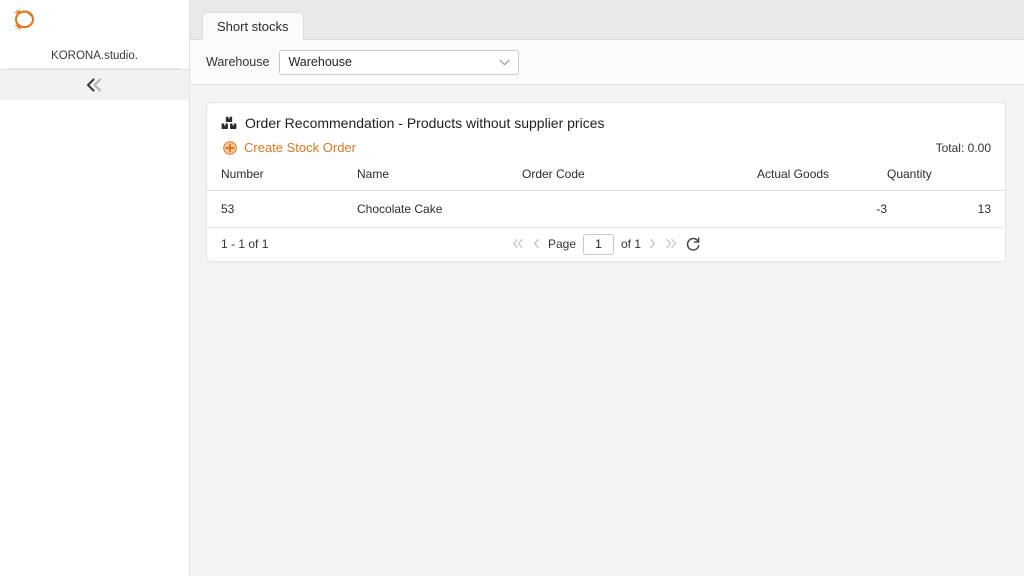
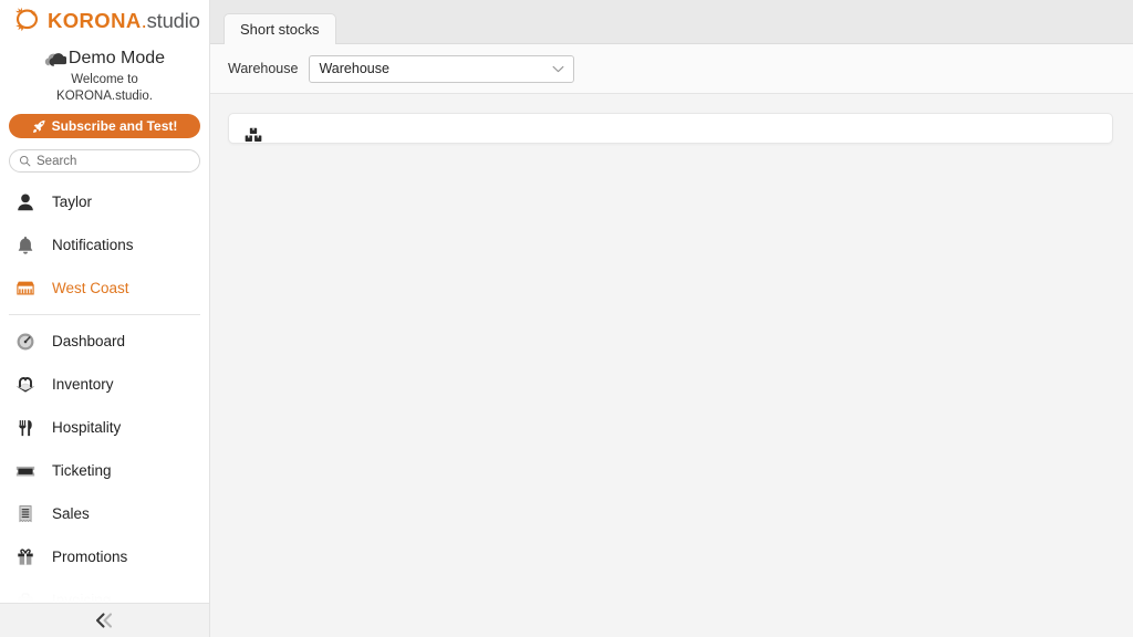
+ KORONA.studio
+ Demo Mode
+ Welcome to
  KORONA.studio.
+ Subscribe and Test!
+ Search
+ Taylor
+ Notifications
+ West Coast
+ Dashboard
+ Inventory
+ Hospitality
+ Ticketing
+ Sales
+ Promotions
  Short stocks
  Warehouse
  Warehouse
- Order Recommendation - Products without supplier prices
- Create Stock Order
- Total: 0.00
- Number	Name	Order Code	Actual Goods	Quantity
- 53	Chocolate Cake		-3	13
- 1 - 1 of 1
- Page
- 1
- of 1
